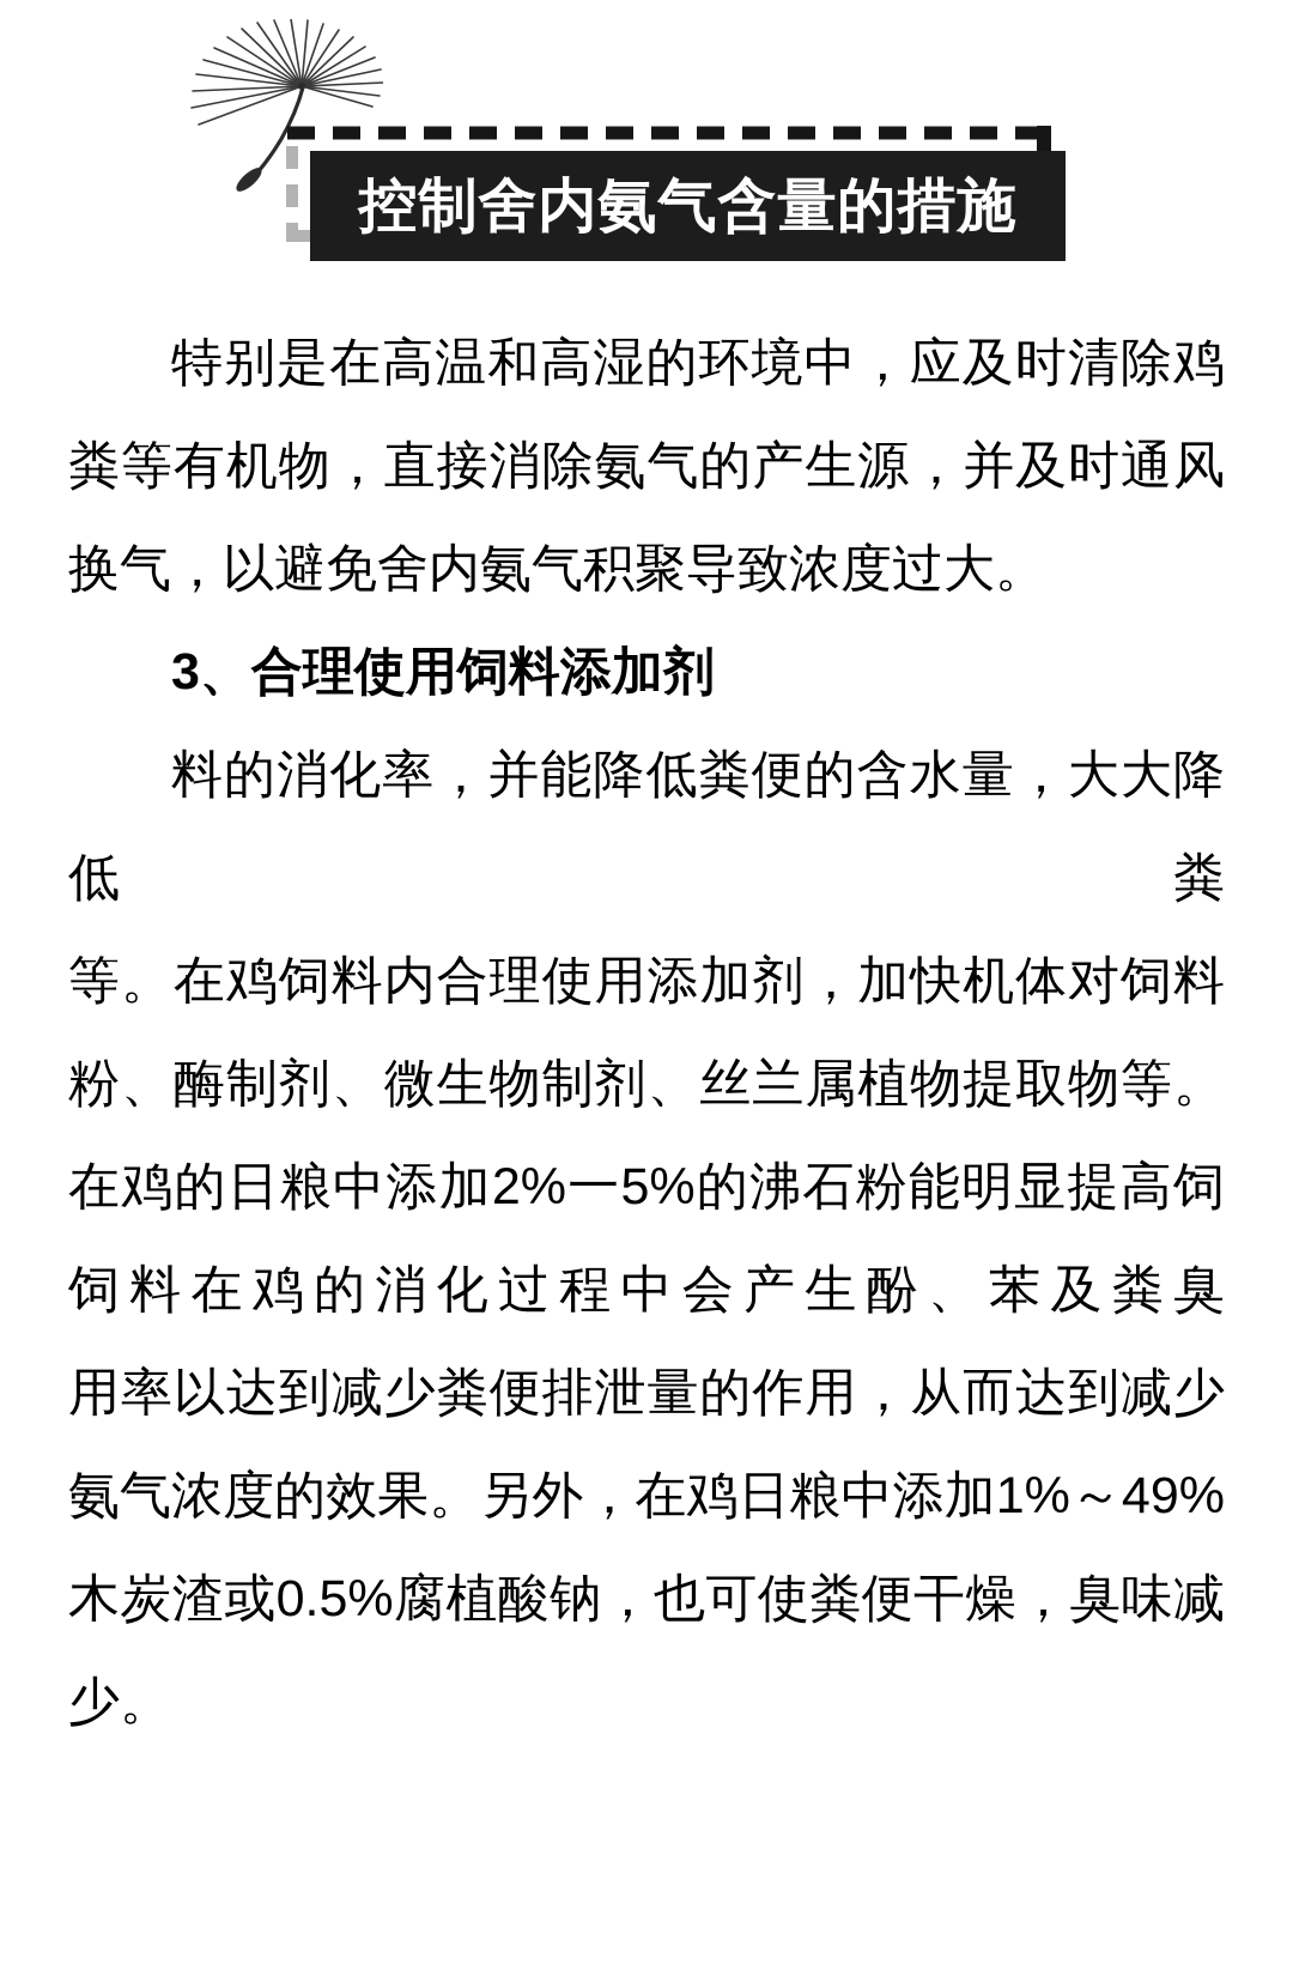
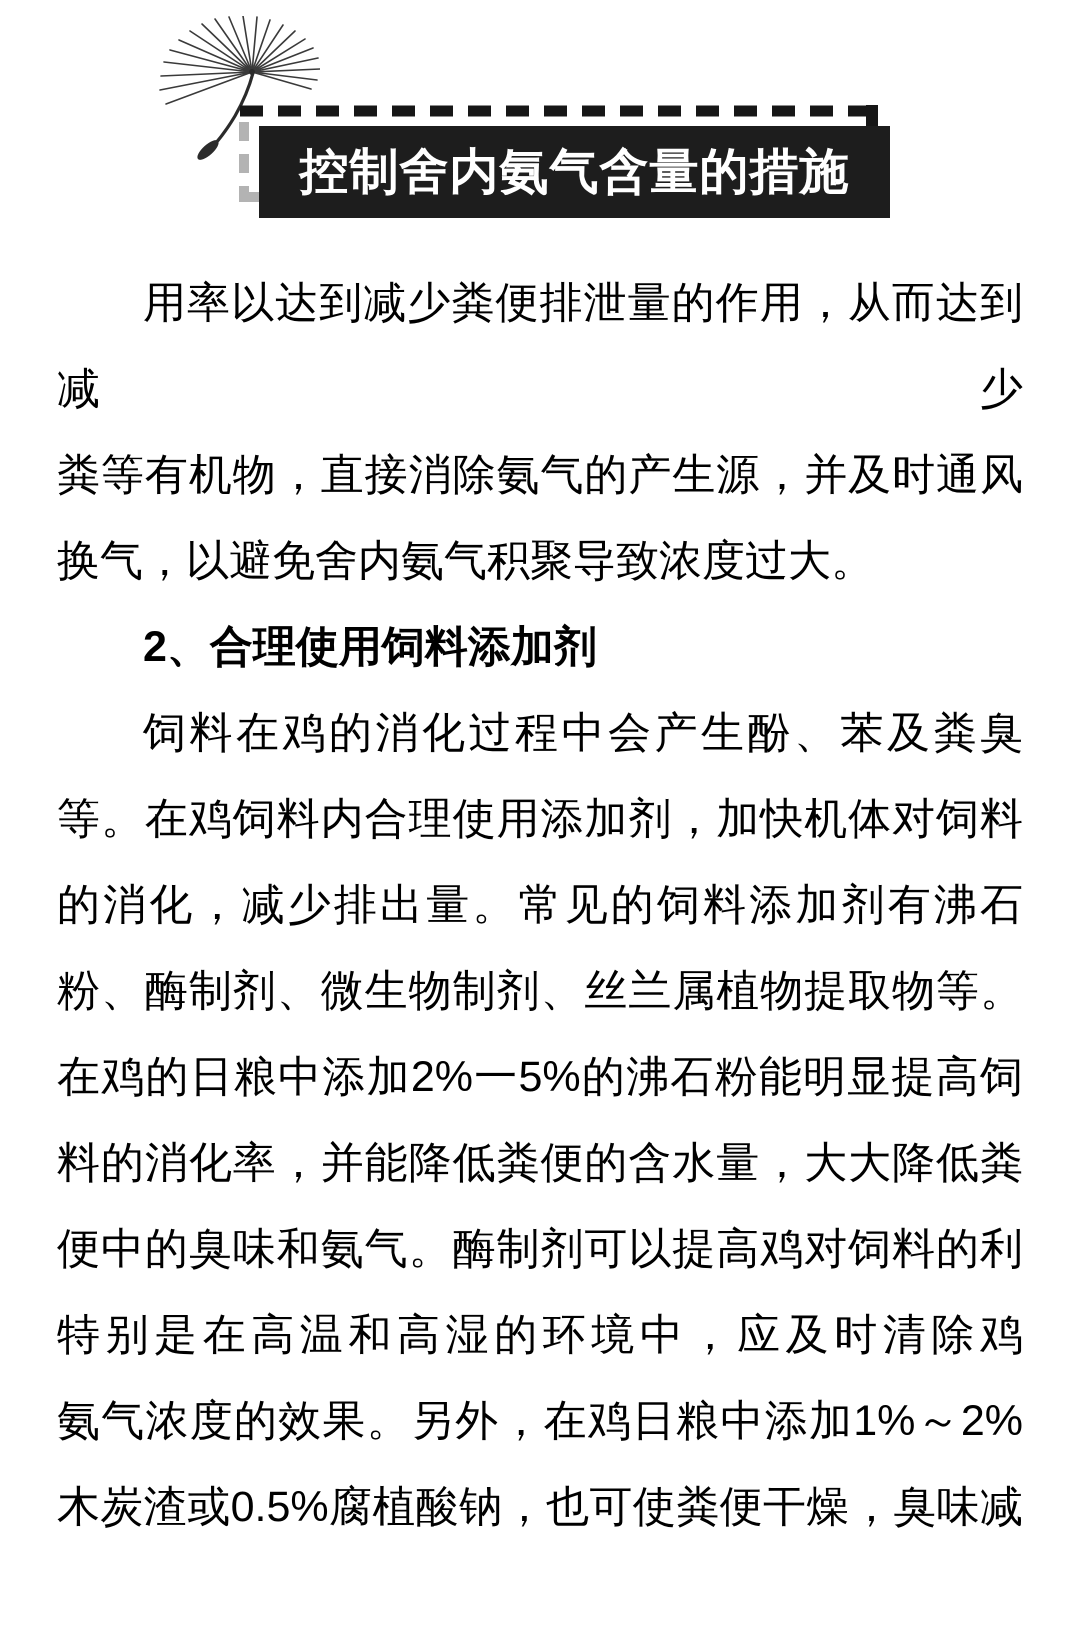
  控制舍内氨气含量的措施
- 特别是在高温和高湿的环境中，应及时清除鸡
+ 用率以达到减少粪便排泄量的作用，从而达到减少
  粪等有机物，直接消除氨气的产生源，并及时通风
  换气，以避免舍内氨气积聚导致浓度过大。
- 3、合理使用饲料添加剂
+ 2、合理使用饲料添加剂
- 料的消化率，并能降低粪便的含水量，大大降低粪
+ 饲料在鸡的消化过程中会产生酚、苯及粪臭
  等。在鸡饲料内合理使用添加剂，加快机体对饲料
+ 的消化，减少排出量。常见的饲料添加剂有沸石
  粉、酶制剂、微生物制剂、丝兰属植物提取物等。
  在鸡的日粮中添加2%一5%的沸石粉能明显提高饲
- 饲料在鸡的消化过程中会产生酚、苯及粪臭
+ 料的消化率，并能降低粪便的含水量，大大降低粪
+ 便中的臭味和氨气。酶制剂可以提高鸡对饲料的利
- 用率以达到减少粪便排泄量的作用，从而达到减少
+ 特别是在高温和高湿的环境中，应及时清除鸡
- 氨气浓度的效果。另外，在鸡日粮中添加1%～49%
+ 氨气浓度的效果。另外，在鸡日粮中添加1%～2%
  木炭渣或0.5%腐植酸钠，也可使粪便干燥，臭味减
- 少。
